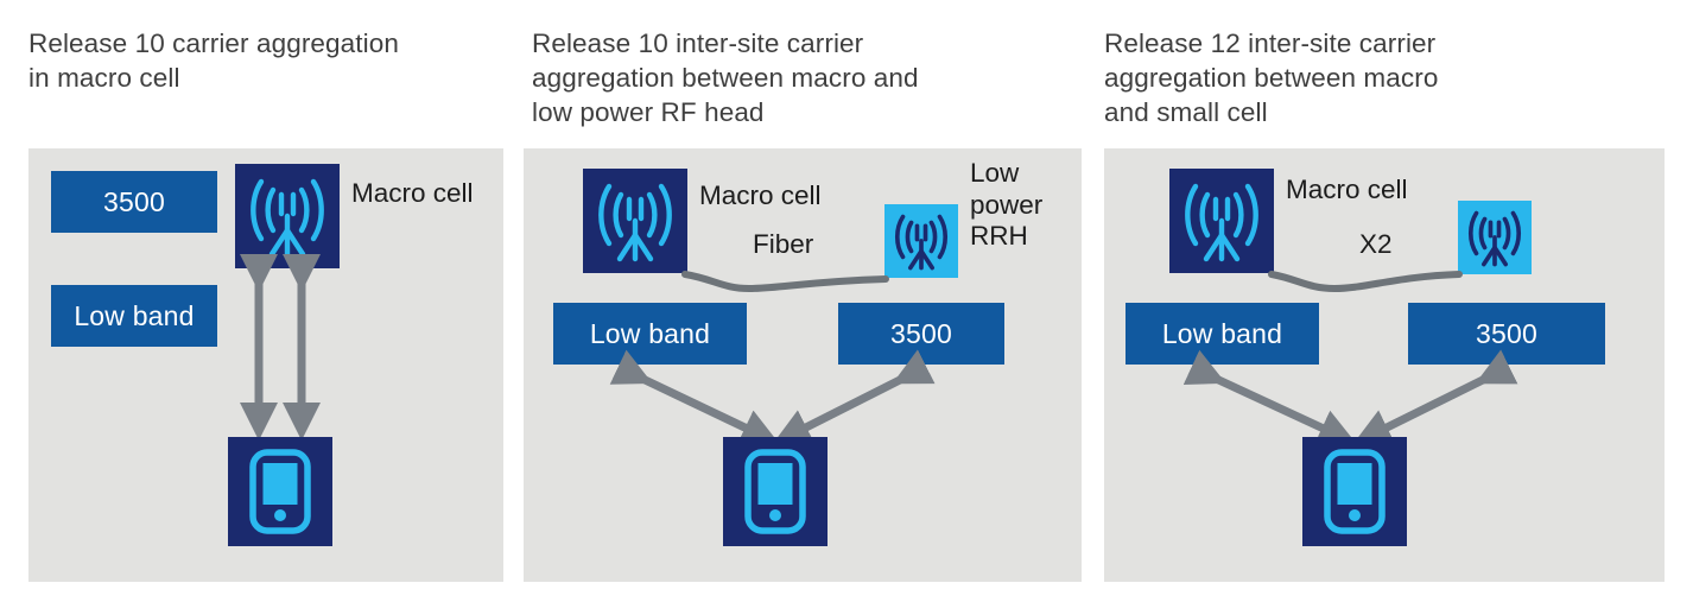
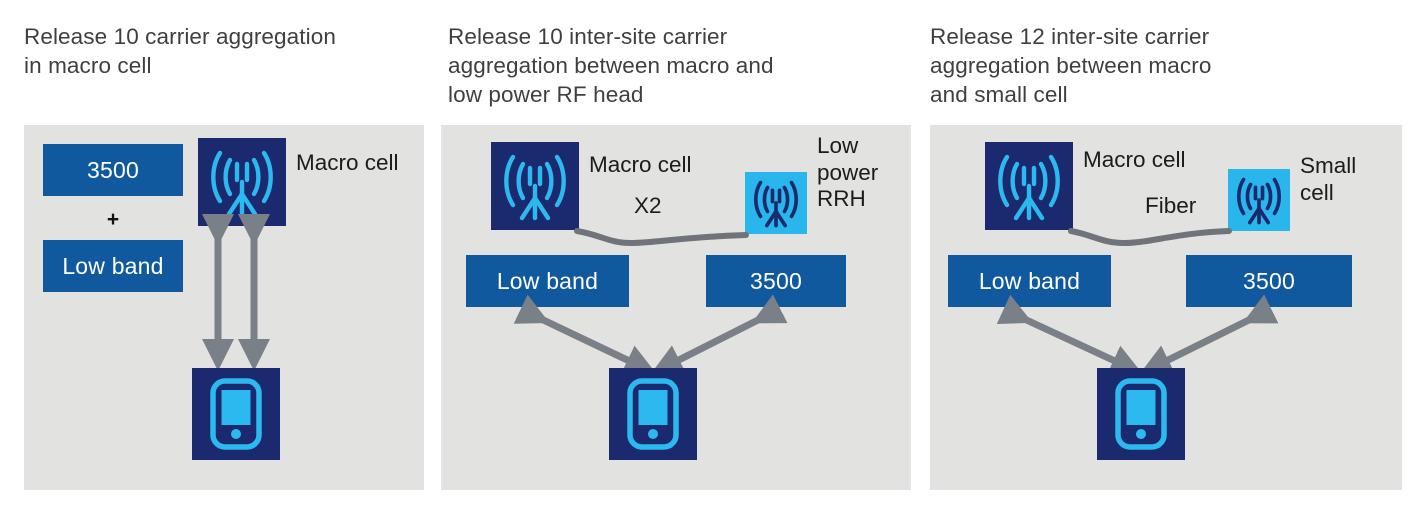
  Release 10 carrier aggregation
  in macro cell
  3500
+ +
  Low band
  Macro cell
  Release 10 inter-site carrier
  aggregation between macro and
  low power RF head
  Macro cell
  Low
  power
  RRH
- Fiber
+ X2
  Low band
  3500
  Release 12 inter-site carrier
  aggregation between macro
  and small cell
  Macro cell
+ Small
+ cell
- X2
+ Fiber
  Low band
  3500
